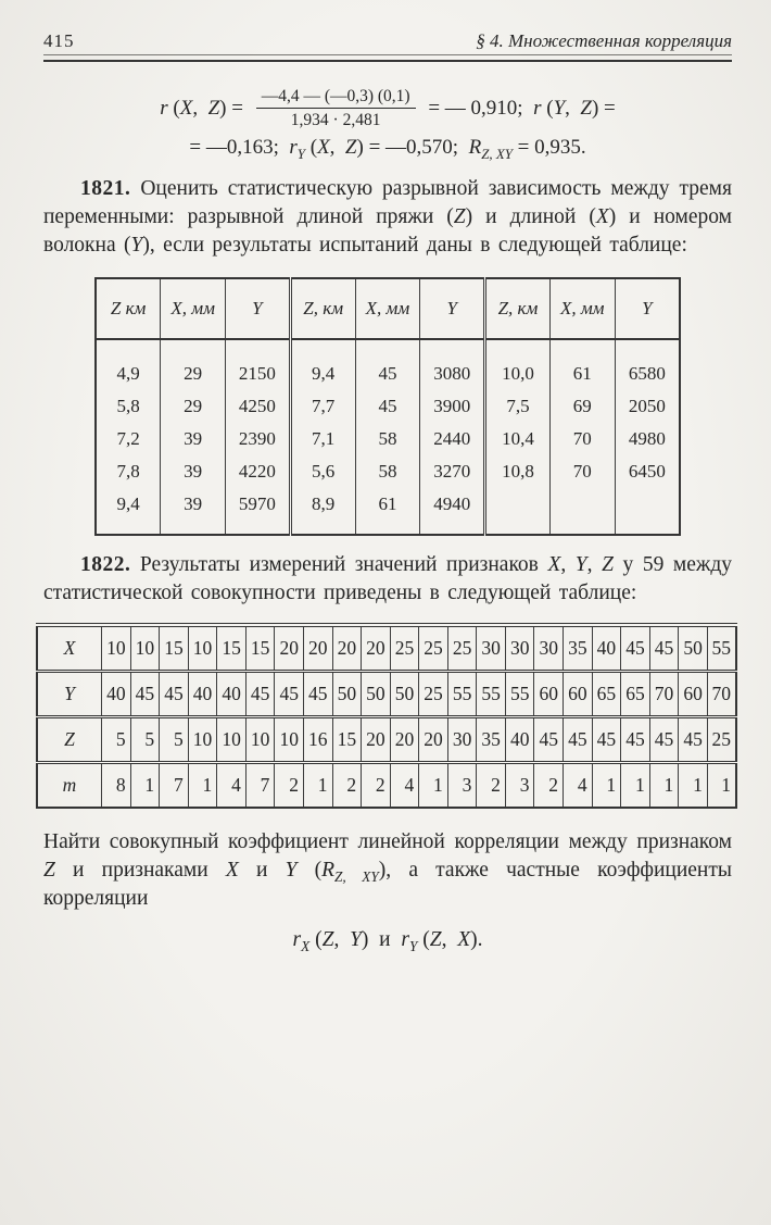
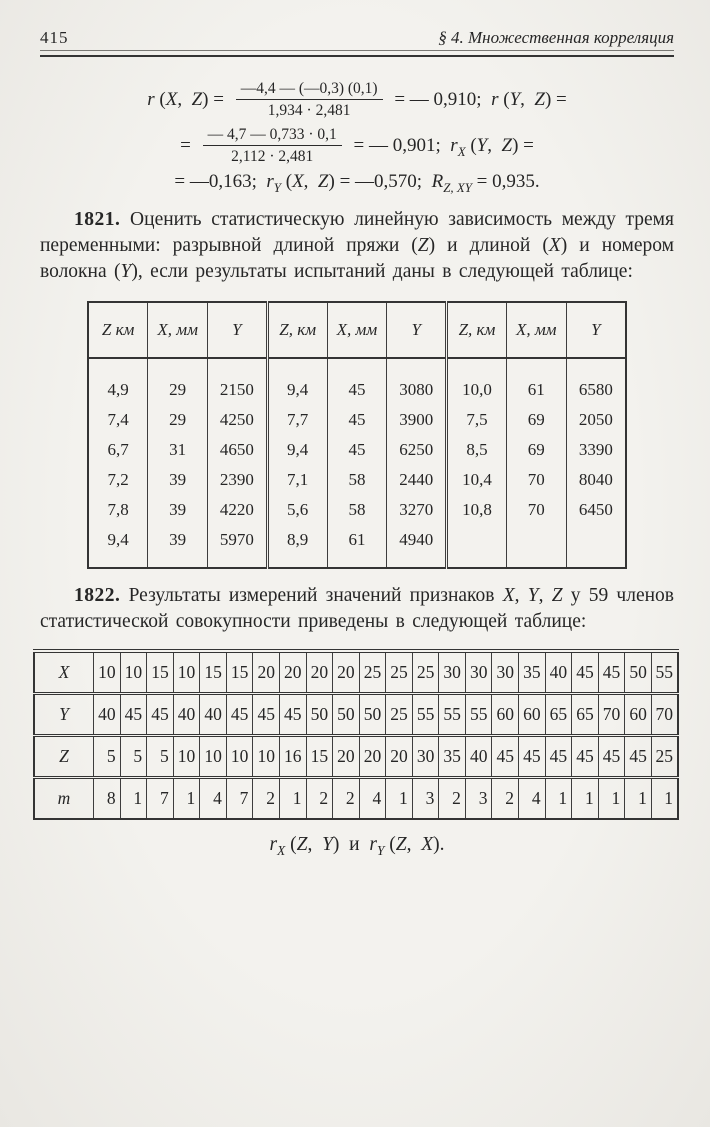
  415
  § 4. Множественная корреляция
  r (X, Z) =
  —4,4 — (—0,3) (0,1)
  1,934 · 2,481
  = — 0,910; r (Y, Z) =
+ =
+ — 4,7 — 0,733 · 0,1
+ 2,112 · 2,481
+ = — 0,901; rX (Y, Z) =
  = —0,163; rY (X, Z) = —0,570; RZ, XY = 0,935.
- 1821. Оценить статистическую разрывной зависимость между тремя переменными: разрывной длиной пряжи (Z) и длиной (X) и номером волокна (Y), если результаты испытаний даны в следующей таблице:
+ 1821. Оценить статистическую линейную зависимость между тремя переменными: разрывной длиной пряжи (Z) и длиной (X) и номером волокна (Y), если результаты испытаний даны в следующей таблице:
  Z км	X, мм	Y	Z, км	X, мм	Y	Z, км	X, мм	Y
  4,9	29	2150	9,4	45	3080	10,0	61	6580
- 5,8	29	4250	7,7	45	3900	7,5	69	2050
+ 7,4	29	4250	7,7	45	3900	7,5	69	2050
+ 6,7	31	4650	9,4	45	6250	8,5	69	3390
- 7,2	39	2390	7,1	58	2440	10,4	70	4980
+ 7,2	39	2390	7,1	58	2440	10,4	70	8040
  7,8	39	4220	5,6	58	3270	10,8	70	6450
  9,4	39	5970	8,9	61	4940
- 1822. Результаты измерений значений признаков X, Y, Z у 59 между статистической совокупности приведены в следующей таблице:
+ 1822. Результаты измерений значений признаков X, Y, Z у 59 членов статистической совокупности приведены в следующей таблице:
  X	10	10	15	10	15	15	20	20	20	20	25	25	25	30	30	30	35	40	45	45	50	55
  Y	40	45	45	40	40	45	45	45	50	50	50	25	55	55	55	60	60	65	65	70	60	70
  Z	5	5	5	10	10	10	10	16	15	20	20	20	30	35	40	45	45	45	45	45	45	25
  m	8	1	7	1	4	7	2	1	2	2	4	1	3	2	3	2	4	1	1	1	1	1
- Найти совокупный коэффициент линейной корреляции между признаком Z и признаками X и Y (RZ, XY), а также частные коэффициенты корреляции
  rX (Z, Y) и rY (Z, X).
